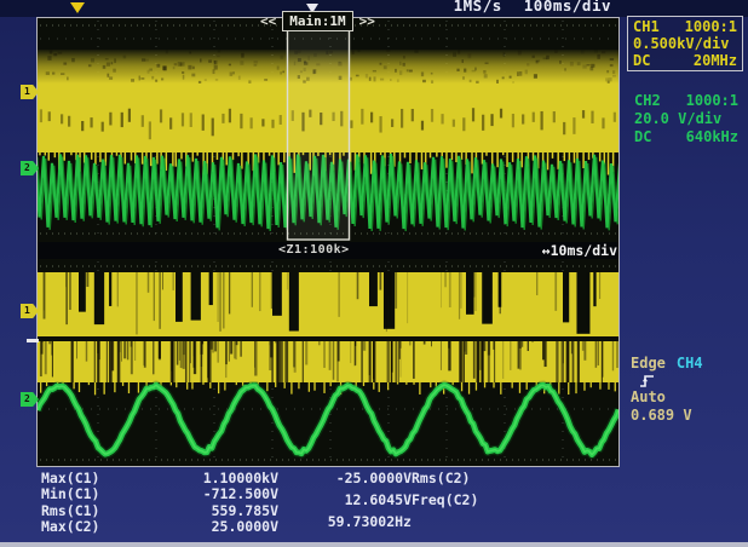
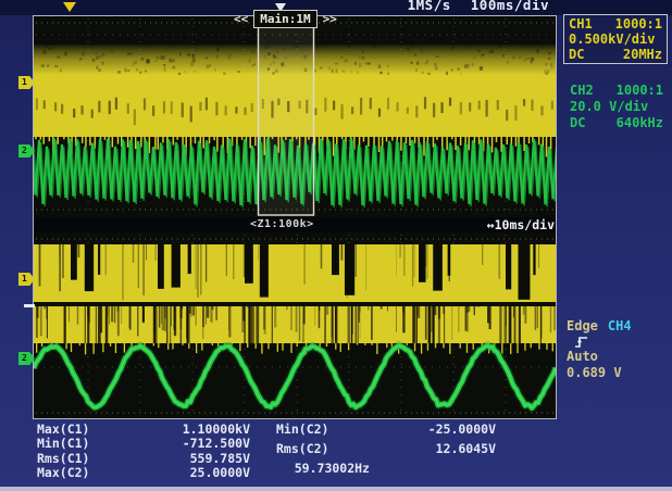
  1MS/s
  100ms/div
  <<
  Main:1M
  >>
  <Z1:100k>
  ↔10ms/div
  1
  2
  1
  2
  CH1
  1000:1
  0.500kV/div
  DC
  20MHz
  CH2
  1000:1
  20.0 V/div
  DC
  640kHz
  Edge CH4
  Auto
  0.689 V
  Max(C1)
  1.10000kV
  Min(C1)
  -712.500V
  Rms(C1)
  559.785V
  Max(C2)
  25.0000V
+ Min(C2)
  -25.0000V
  Rms(C2)
  12.6045V
- Freq(C2)
  59.73002Hz
